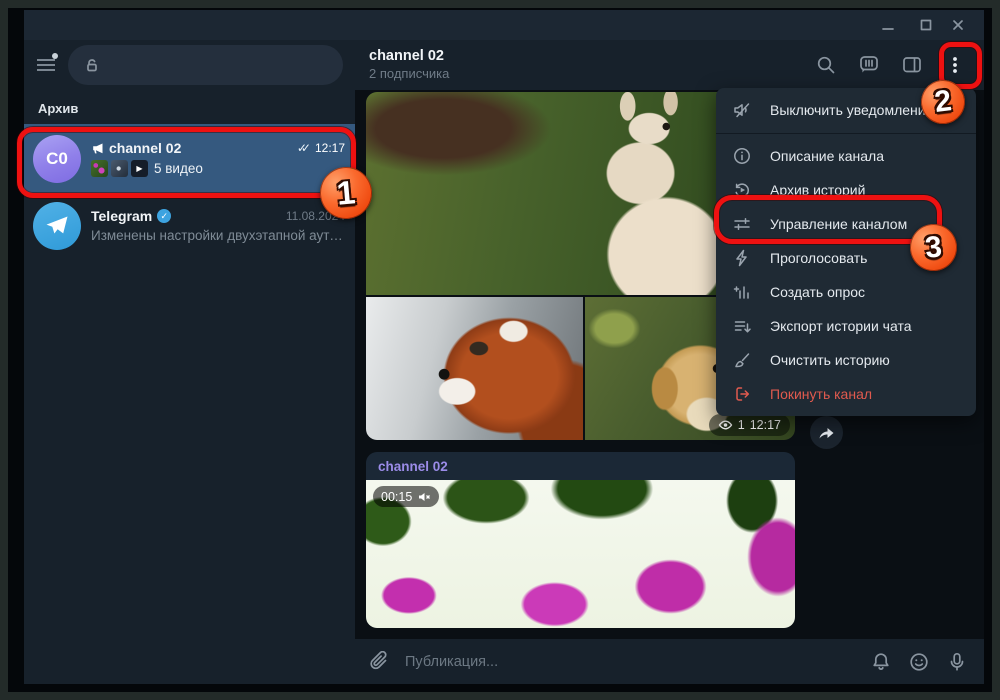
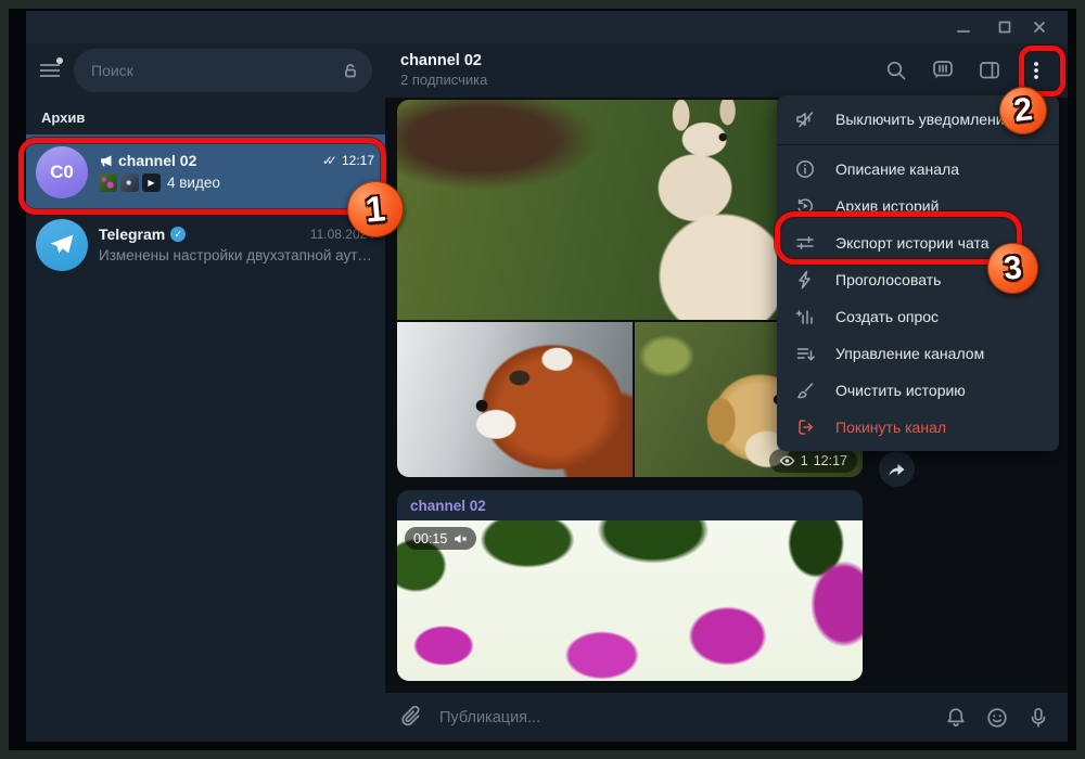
+ Поиск
  Архив
  C0
  channel 02
  ✓✓
  12:17
  ▶
- 5 видео
+ 4 видео
  Telegram
  ✓
  11.08.20
  Изменены настройки двухэтапной ауте..
  channel 02
  2 подписчика
  1
  12:17
  channel 02
  00:15
  Публикация...
  Выключить уведомлен
  Описание канала
  Архив историй
- Управление каналом
+ Экспорт истории чата
  Проголосовать
  Создать опрос
- Экспорт истории чата
+ Управление каналом
  Очистить историю
  Покинуть канал
